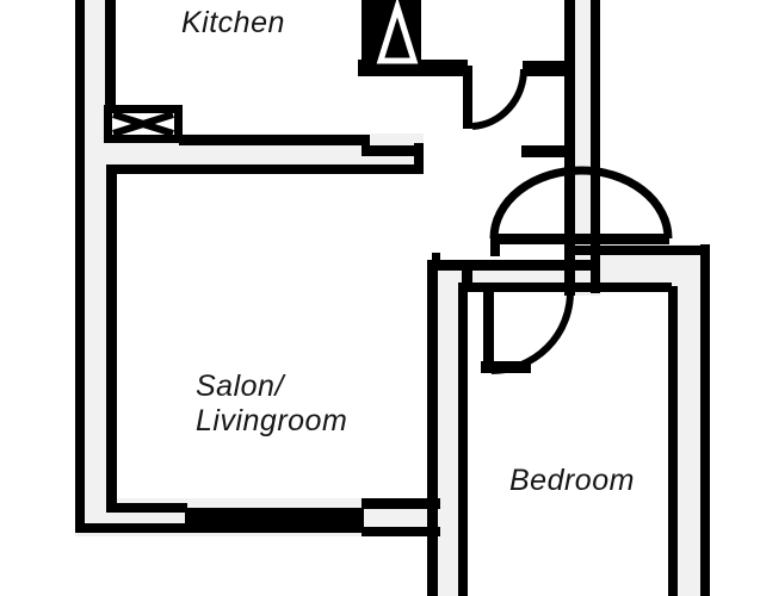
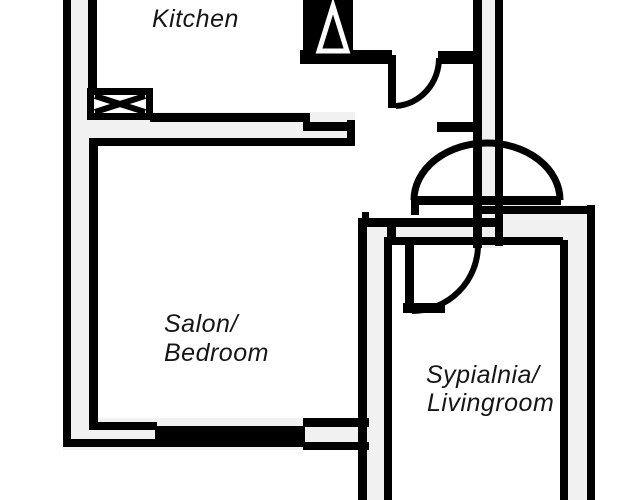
  Kitchen
  Salon/
- Livingroom
+ Bedroom
+ Sypialnia/
- Bedroom
+ Livingroom
